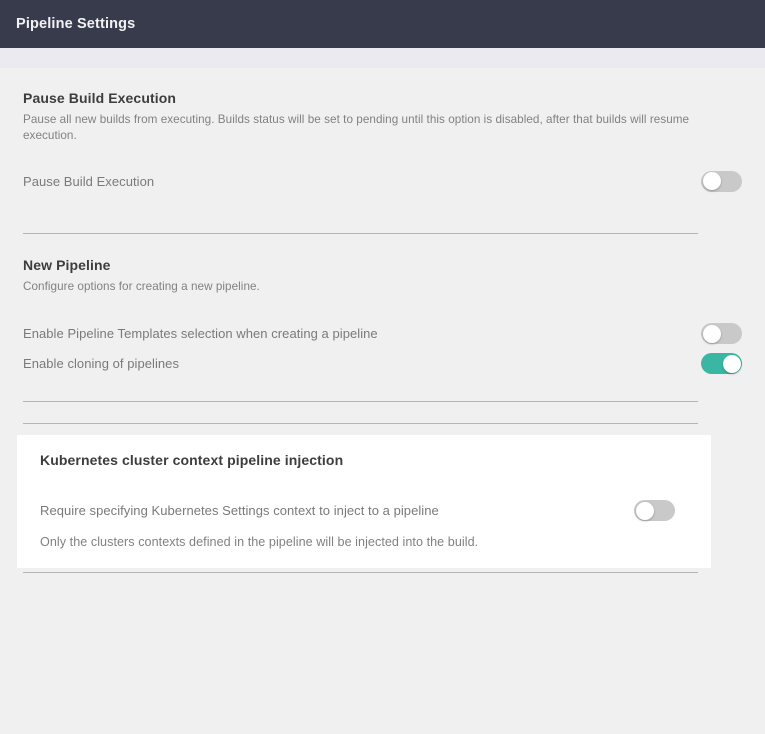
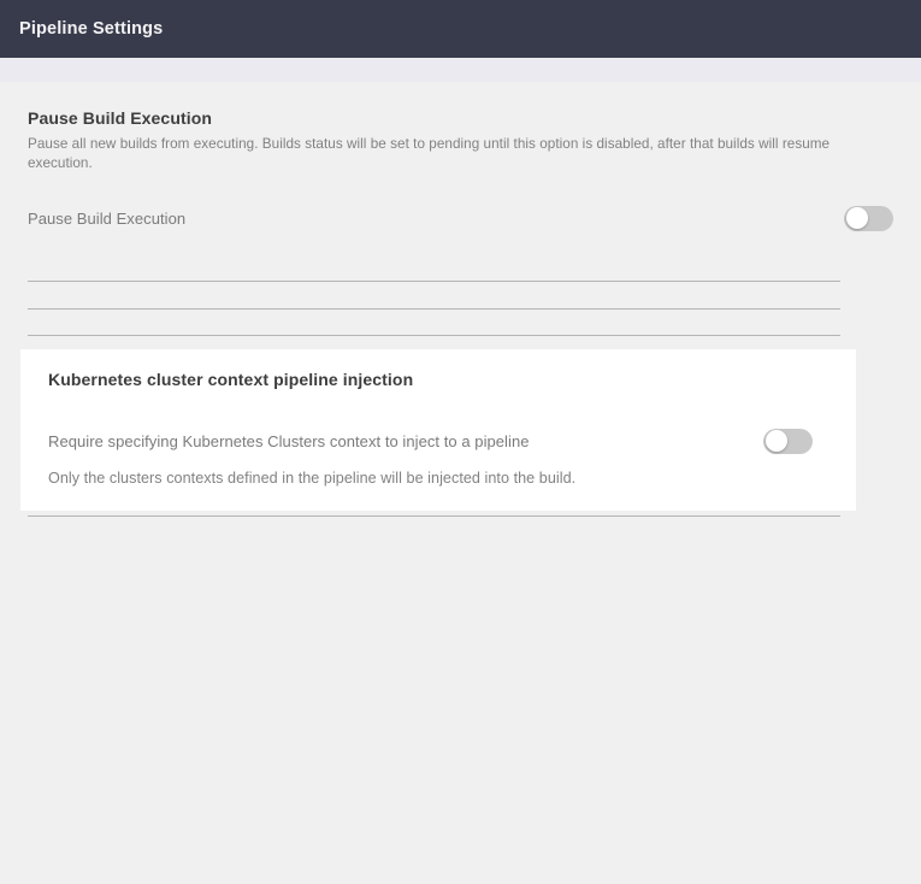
  Pipeline Settings
  Pause Build Execution
  Pause all new builds from executing. Builds status will be set to pending until this option is disabled, after that builds will resume execution.
  Pause Build Execution
- New Pipeline
- Configure options for creating a new pipeline.
- Enable Pipeline Templates selection when creating a pipeline
- Enable cloning of pipelines
  Kubernetes cluster context pipeline injection
- Require specifying Kubernetes Settings context to inject to a pipeline
+ Require specifying Kubernetes Clusters context to inject to a pipeline
  Only the clusters contexts defined in the pipeline will be injected into the build.
